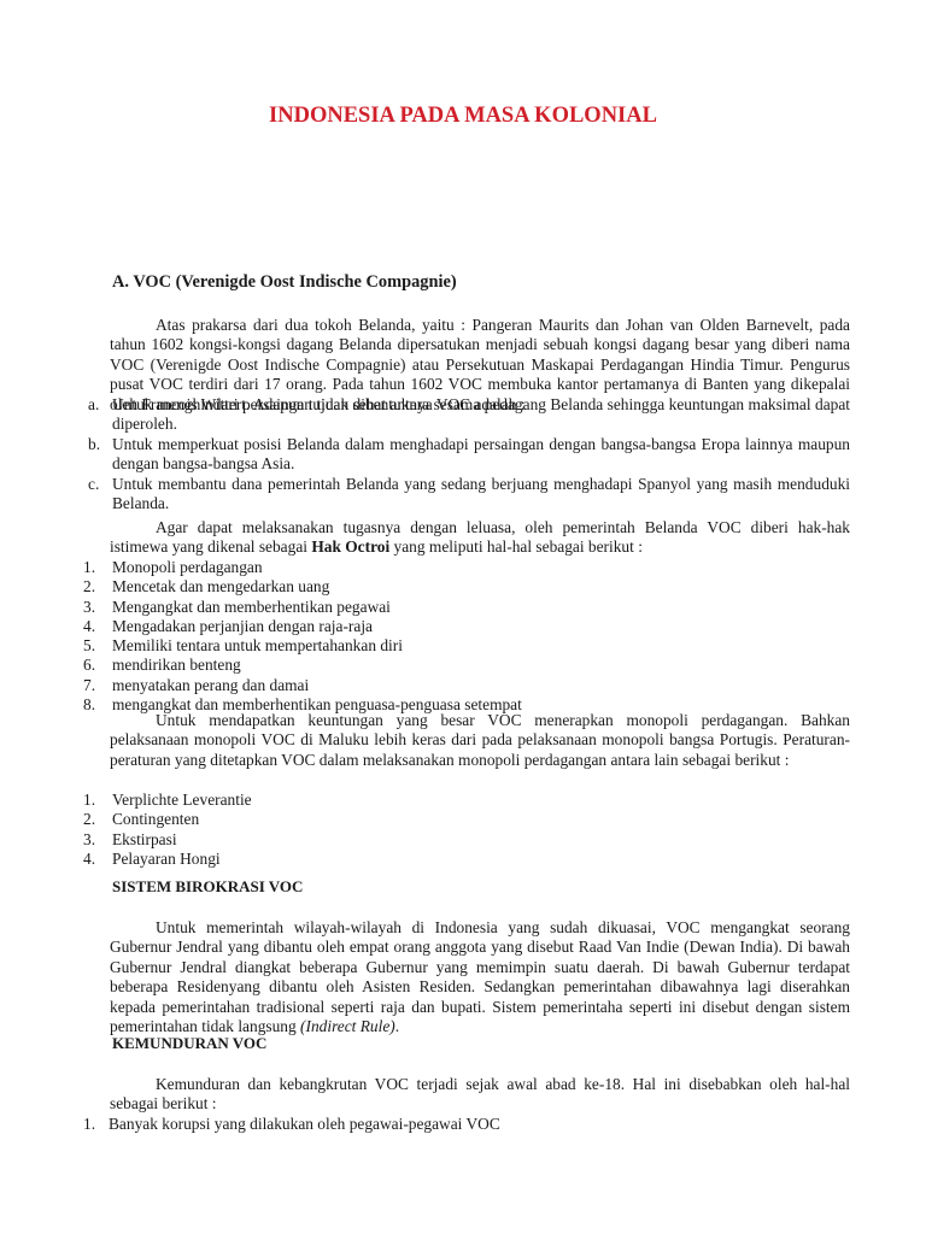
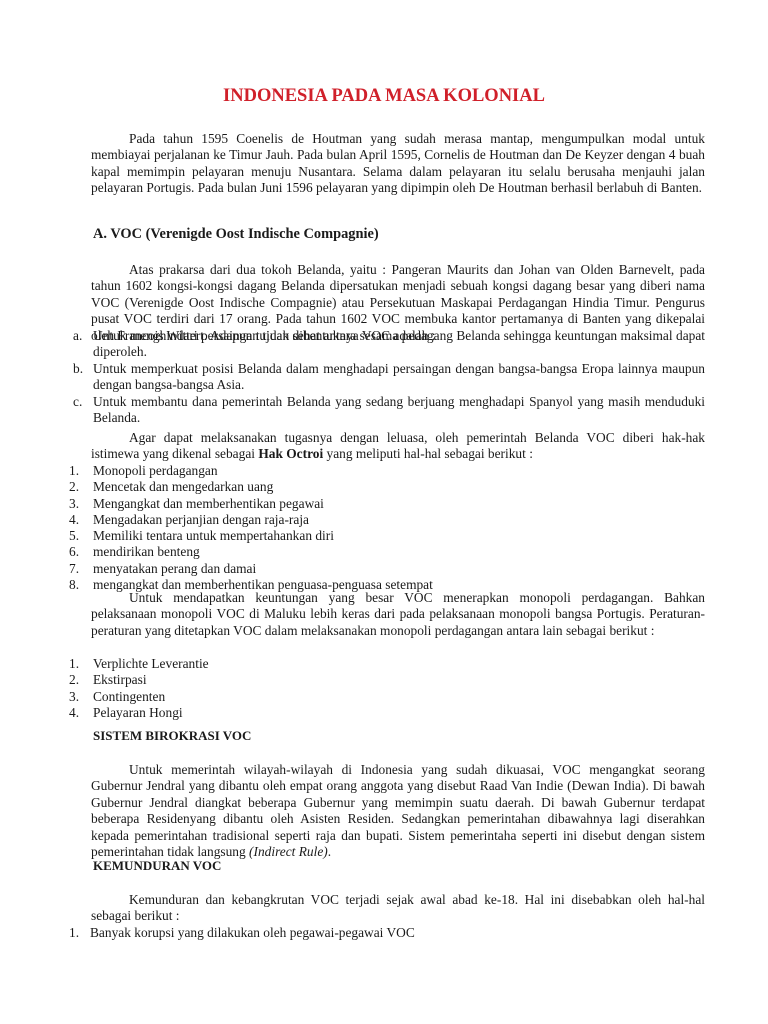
  INDONESIA PADA MASA KOLONIAL
+ Pada tahun 1595 Coenelis de Houtman yang sudah merasa mantap, mengumpulkan modal untuk membiayai perjalanan ke Timur Jauh. Pada bulan April 1595, Cornelis de Houtman dan De Keyzer dengan 4 buah kapal memimpin pelayaran menuju Nusantara. Selama dalam pelayaran itu selalu berusaha menjauhi jalan pelayaran Portugis. Pada bulan Juni 1596 pelayaran yang dipimpin oleh De Houtman berhasil berlabuh di Banten.
  A. VOC (Verenigde Oost Indische Compagnie)
  Atas prakarsa dari dua tokoh Belanda, yaitu : Pangeran Maurits dan Johan van Olden Barnevelt, pada tahun 1602 kongsi-kongsi dagang Belanda dipersatukan menjadi sebuah kongsi dagang besar yang diberi nama VOC (Verenigde Oost Indische Compagnie) atau Persekutuan Maskapai Perdagangan Hindia Timur. Pengurus pusat VOC terdiri dari 17 orang. Pada tahun 1602 VOC membuka kantor pertamanya di Banten yang dikepalai oleh Francois Wittert. Adapun tujuan dibentuknya VOC adalah :
  a.
  Untuk menghindari persaingan tidak sehat antara sesama pedagang Belanda sehingga keuntungan maksimal dapat diperoleh.
  b.
  Untuk memperkuat posisi Belanda dalam menghadapi persaingan dengan bangsa-bangsa Eropa lainnya maupun dengan bangsa-bangsa Asia.
  c.
  Untuk membantu dana pemerintah Belanda yang sedang berjuang menghadapi Spanyol yang masih menduduki Belanda.
  Agar dapat melaksanakan tugasnya dengan leluasa, oleh pemerintah Belanda VOC diberi hak-hak istimewa yang dikenal sebagai Hak Octroi yang meliputi hal-hal sebagai berikut :
  1.
  Monopoli perdagangan
  2.
  Mencetak dan mengedarkan uang
  3.
  Mengangkat dan memberhentikan pegawai
  4.
  Mengadakan perjanjian dengan raja-raja
  5.
  Memiliki tentara untuk mempertahankan diri
  6.
  mendirikan benteng
  7.
  menyatakan perang dan damai
  8.
  mengangkat dan memberhentikan penguasa-penguasa setempat
  Untuk mendapatkan keuntungan yang besar VOC menerapkan monopoli perdagangan. Bahkan pelaksanaan monopoli VOC di Maluku lebih keras dari pada pelaksanaan monopoli bangsa Portugis. Peraturan-peraturan yang ditetapkan VOC dalam melaksanakan monopoli perdagangan antara lain sebagai berikut :
  1.
  Verplichte Leverantie
  2.
- Contingenten
+ Ekstirpasi
  3.
- Ekstirpasi
+ Contingenten
  4.
  Pelayaran Hongi
  SISTEM BIROKRASI VOC
  Untuk memerintah wilayah-wilayah di Indonesia yang sudah dikuasai, VOC mengangkat seorang Gubernur Jendral yang dibantu oleh empat orang anggota yang disebut Raad Van Indie (Dewan India). Di bawah Gubernur Jendral diangkat beberapa Gubernur yang memimpin suatu daerah. Di bawah Gubernur terdapat beberapa Residenyang dibantu oleh Asisten Residen. Sedangkan pemerintahan dibawahnya lagi diserahkan kepada pemerintahan tradisional seperti raja dan bupati. Sistem pemerintaha seperti ini disebut dengan sistem pemerintahan tidak langsung (Indirect Rule).
  KEMUNDURAN VOC
  Kemunduran dan kebangkrutan VOC terjadi sejak awal abad ke-18. Hal ini disebabkan oleh hal-hal sebagai berikut :
  1.
  Banyak korupsi yang dilakukan oleh pegawai-pegawai VOC
